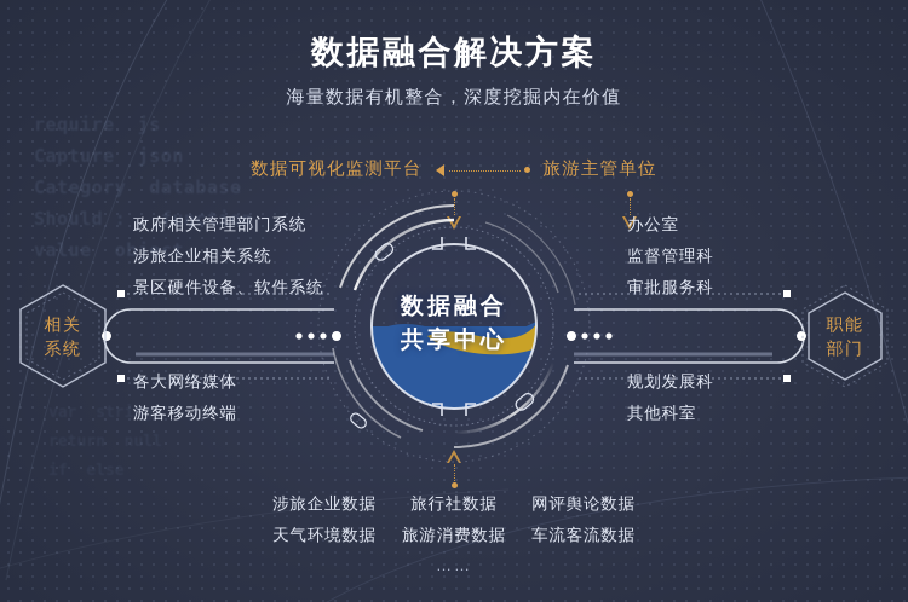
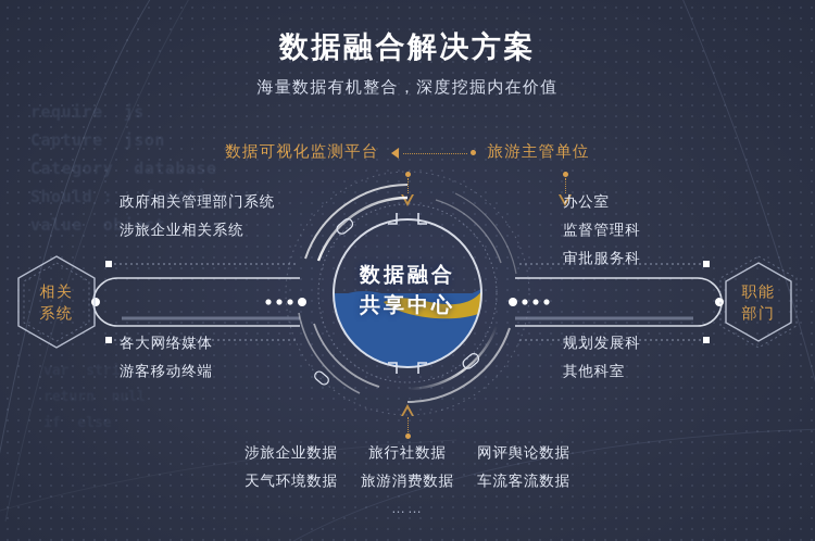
  require js
  Capture json
  Category database
  Should : function
  value object
  var string
  return null
  if else
  数据融合解决方案
  海量数据有机整合，深度挖掘内在价值
  数据可视化监测平台
  旅游主管单位
  政府相关管理部门系统
  涉旅企业相关系统
- 景区硬件设备、软件系统
  各大网络媒体
  游客移动终端
  办公室
  监督管理科
  审批服务科
  规划发展科
  其他科室
  相关
  系统
  职能
  部门
  数据融合
  共享中心
  涉旅企业数据
  旅行社数据
  网评舆论数据
  天气环境数据
  旅游消费数据
  车流客流数据
  ……
